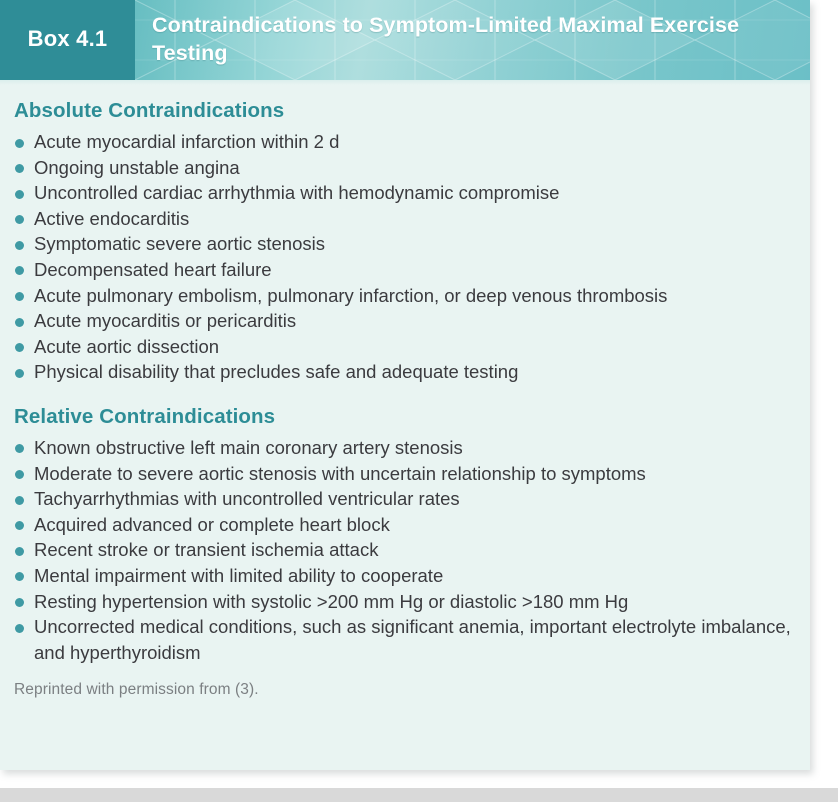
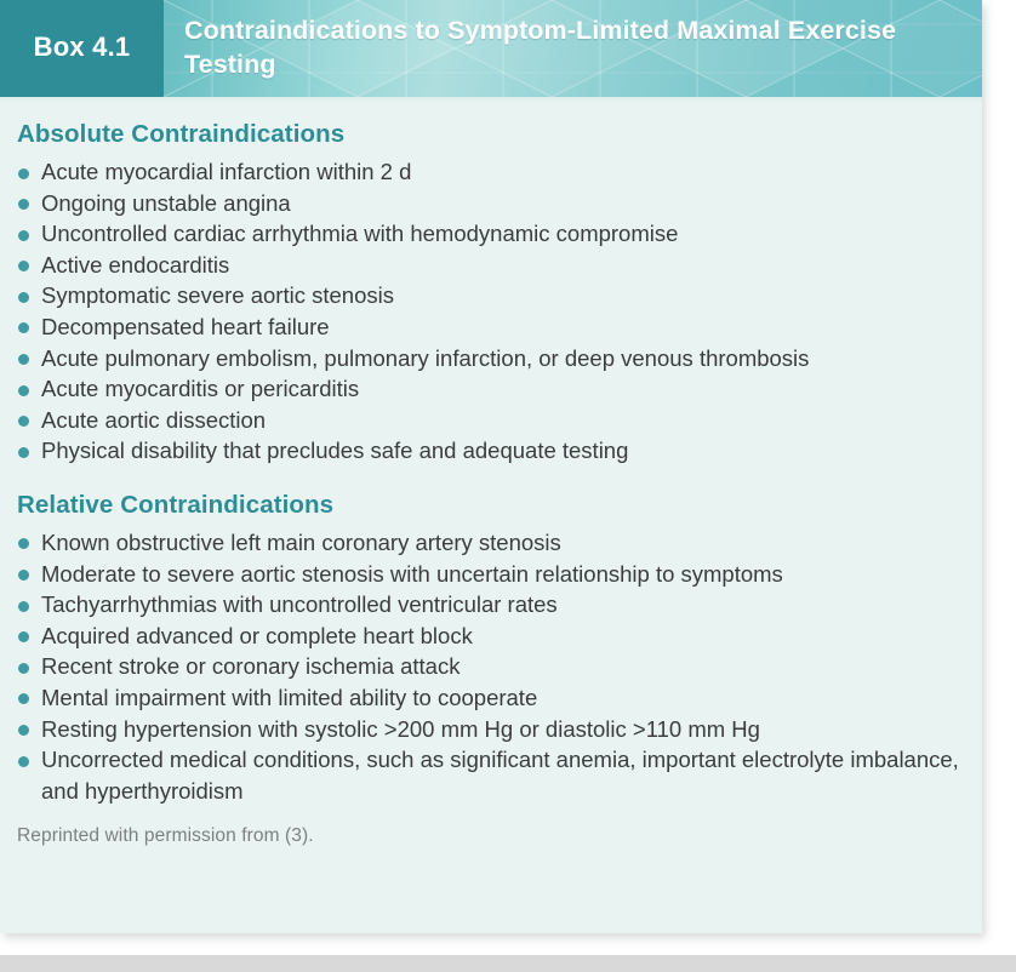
  Box 4.1
  Contraindications to Symptom-Limited Maximal Exercise Testing
  Absolute Contraindications
  Acute myocardial infarction within 2 d
  Ongoing unstable angina
  Uncontrolled cardiac arrhythmia with hemodynamic compromise
  Active endocarditis
  Symptomatic severe aortic stenosis
  Decompensated heart failure
  Acute pulmonary embolism, pulmonary infarction, or deep venous thrombosis
  Acute myocarditis or pericarditis
  Acute aortic dissection
  Physical disability that precludes safe and adequate testing
  Relative Contraindications
  Known obstructive left main coronary artery stenosis
  Moderate to severe aortic stenosis with uncertain relationship to symptoms
  Tachyarrhythmias with uncontrolled ventricular rates
  Acquired advanced or complete heart block
- Recent stroke or transient ischemia attack
+ Recent stroke or coronary ischemia attack
  Mental impairment with limited ability to cooperate
- Resting hypertension with systolic >200 mm Hg or diastolic >180 mm Hg
+ Resting hypertension with systolic >200 mm Hg or diastolic >110 mm Hg
  Uncorrected medical conditions, such as significant anemia, important electrolyte imbalance, and hyperthyroidism
  Reprinted with permission from (3).
